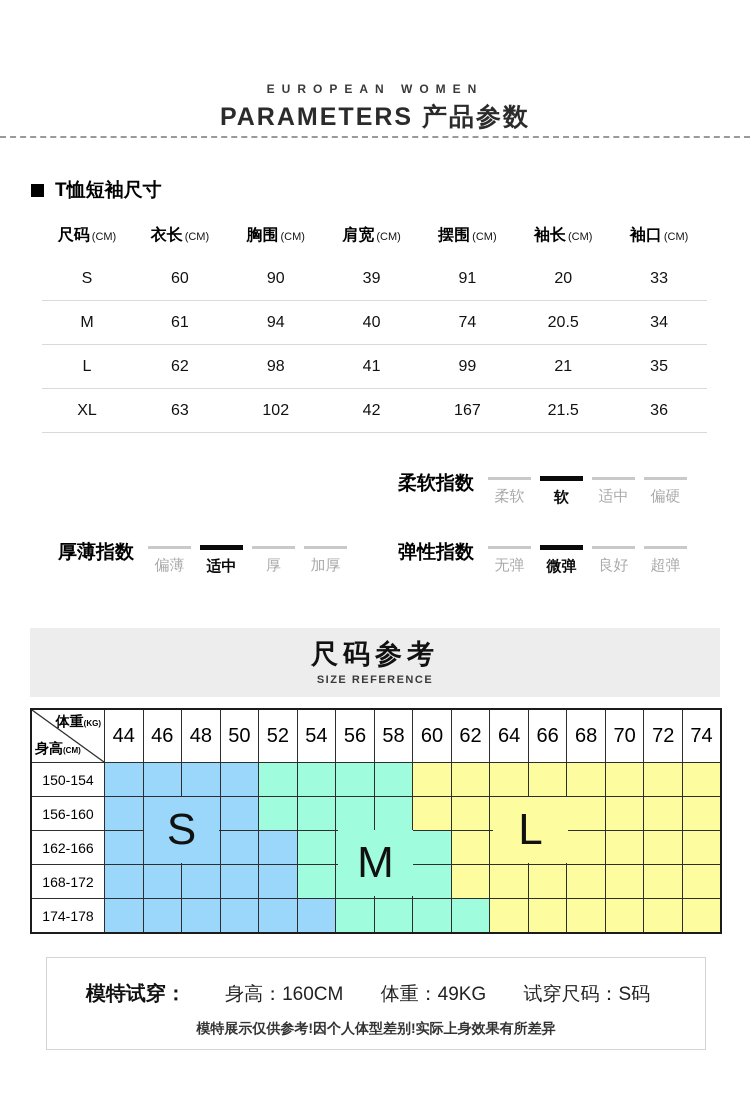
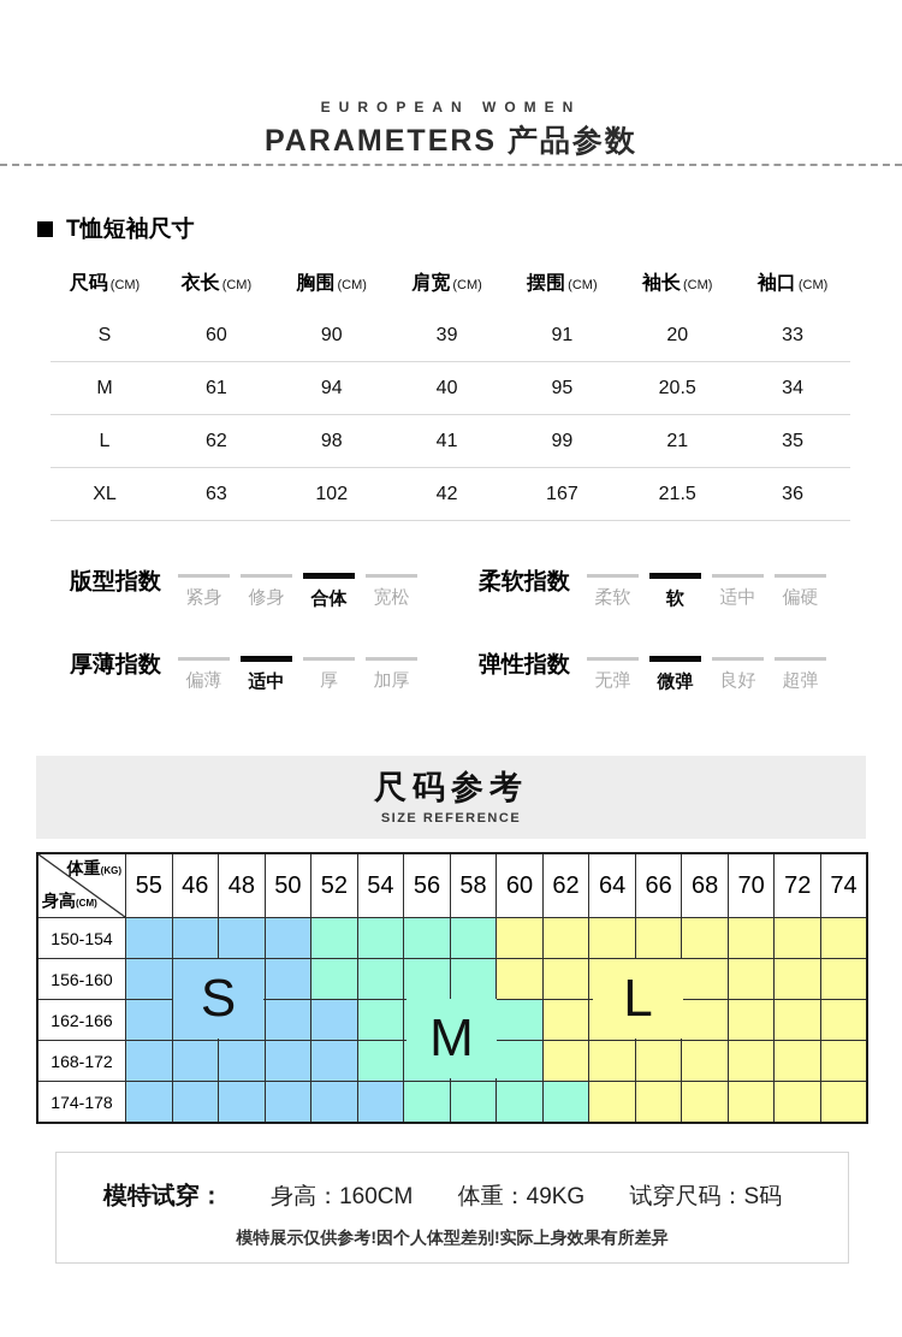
  EUROPEAN WOMEN
  PARAMETERS 产品参数
  T恤短袖尺寸
  尺码 (CM)	衣长 (CM)	胸围 (CM)	肩宽 (CM)	摆围 (CM)	袖长 (CM)	袖口 (CM)
  S	60	90	39	91	20	33
- M	61	94	40	74	20.5	34
+ M	61	94	40	95	20.5	34
  L	62	98	41	99	21	35
  XL	63	102	42	167	21.5	36
+ 版型指数
+ 紧身
+ 修身
+ 合体
+ 宽松
  柔软指数
  柔软
  软
  适中
  偏硬
  厚薄指数
  偏薄
  适中
  厚
  加厚
  弹性指数
  无弹
  微弹
  良好
  超弹
  尺码参考
  SIZE REFERENCE
- 体重(KG) 身高(CM)	44	46	48	50	52	54	56	58	60	62	64	66	68	70	72	74
+ 体重(KG) 身高(CM)	55	46	48	50	52	54	56	58	60	62	64	66	68	70	72	74
  150-154
  156-160
  162-166
  168-172
  174-178
  S
  M
  L
  模特试穿： 身高：160CM 体重：49KG 试穿尺码：S码
  模特展示仅供参考!因个人体型差别!实际上身效果有所差异
